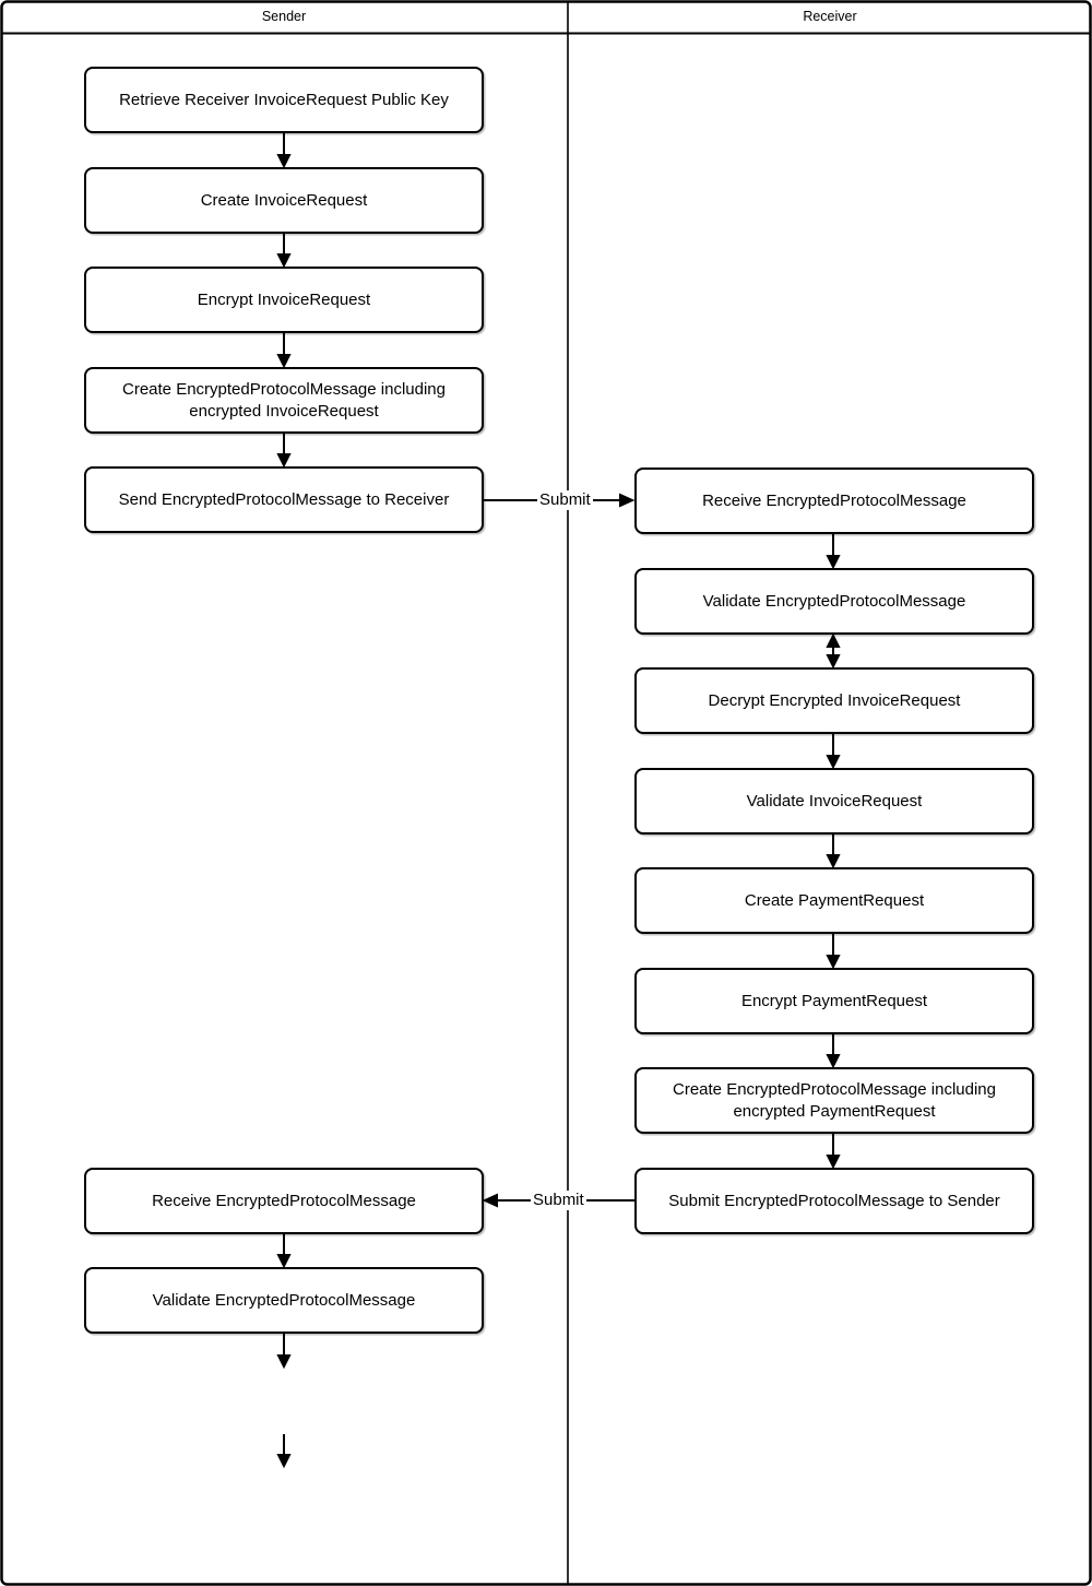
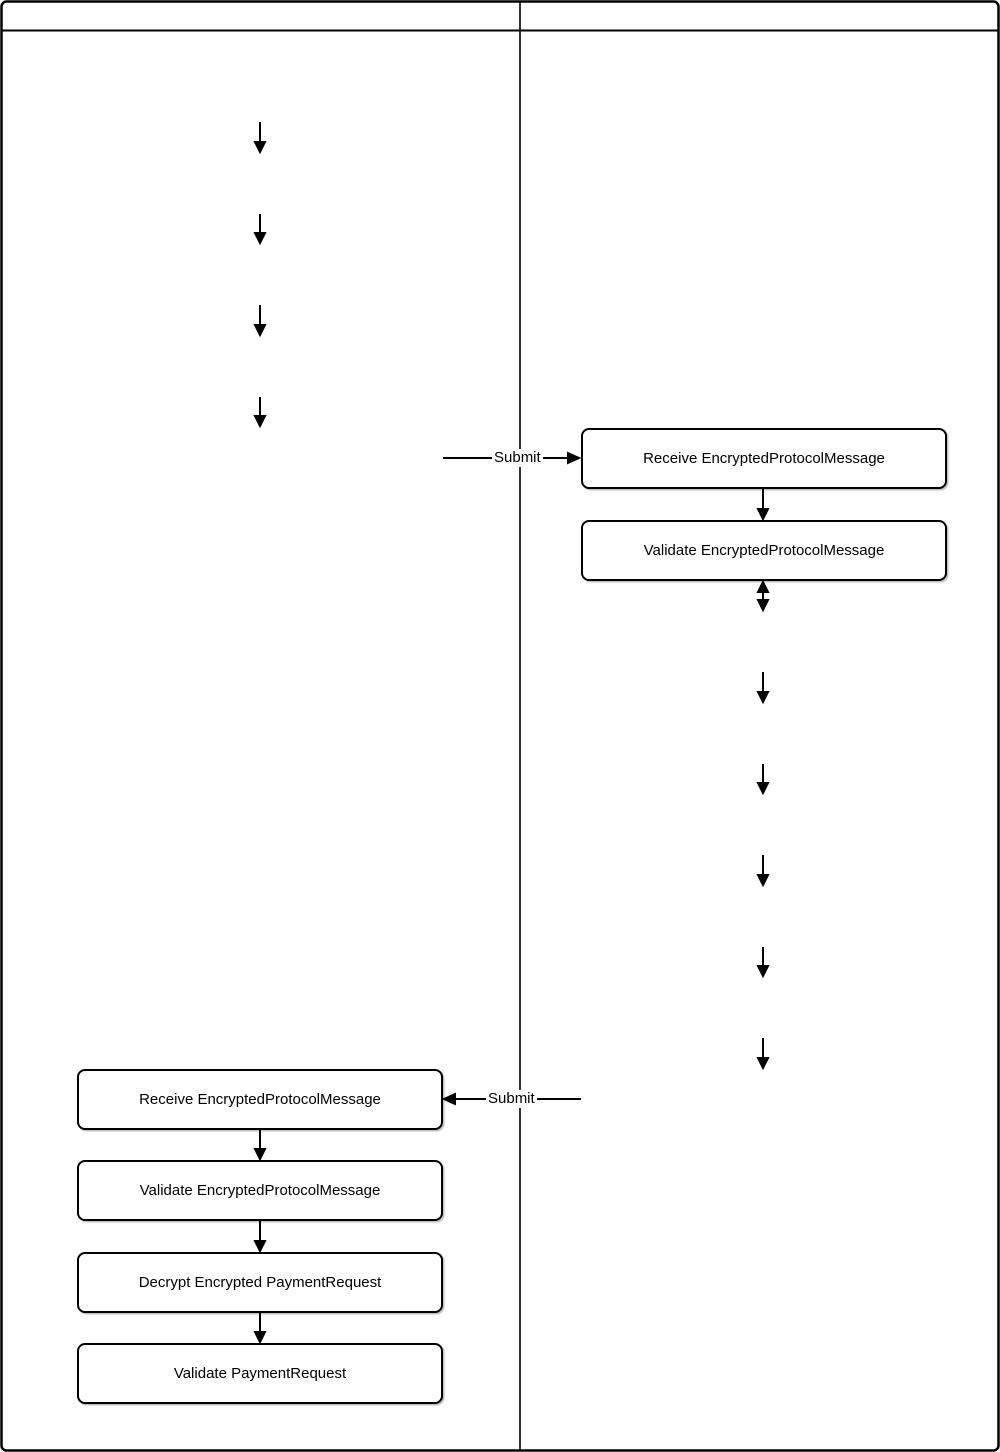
- Sender
- Receiver
- Retrieve Receiver InvoiceRequest Public Key
- Create InvoiceRequest
- Encrypt InvoiceRequest
- Create EncryptedProtocolMessage including encrypted InvoiceRequest
- Send EncryptedProtocolMessage to Receiver
  Receive EncryptedProtocolMessage
  Validate EncryptedProtocolMessage
+ Decrypt Encrypted PaymentRequest
+ Validate PaymentRequest
  Receive EncryptedProtocolMessage
  Validate EncryptedProtocolMessage
- Decrypt Encrypted InvoiceRequest
- Validate InvoiceRequest
- Create PaymentRequest
- Encrypt PaymentRequest
- Create EncryptedProtocolMessage including encrypted PaymentRequest
- Submit EncryptedProtocolMessage to Sender
  Submit
  Submit
